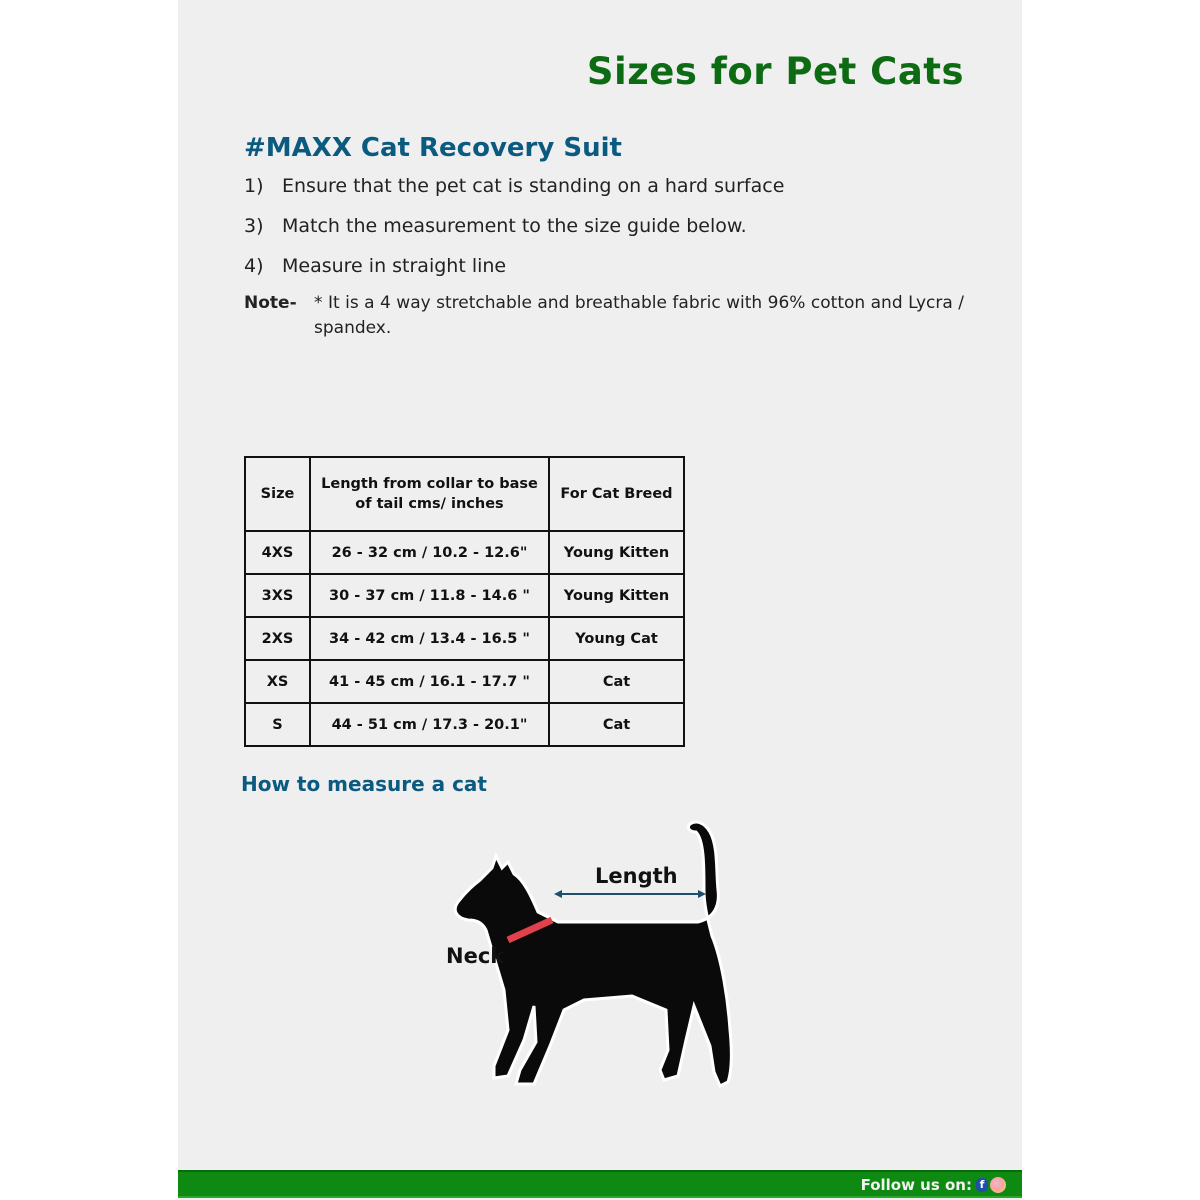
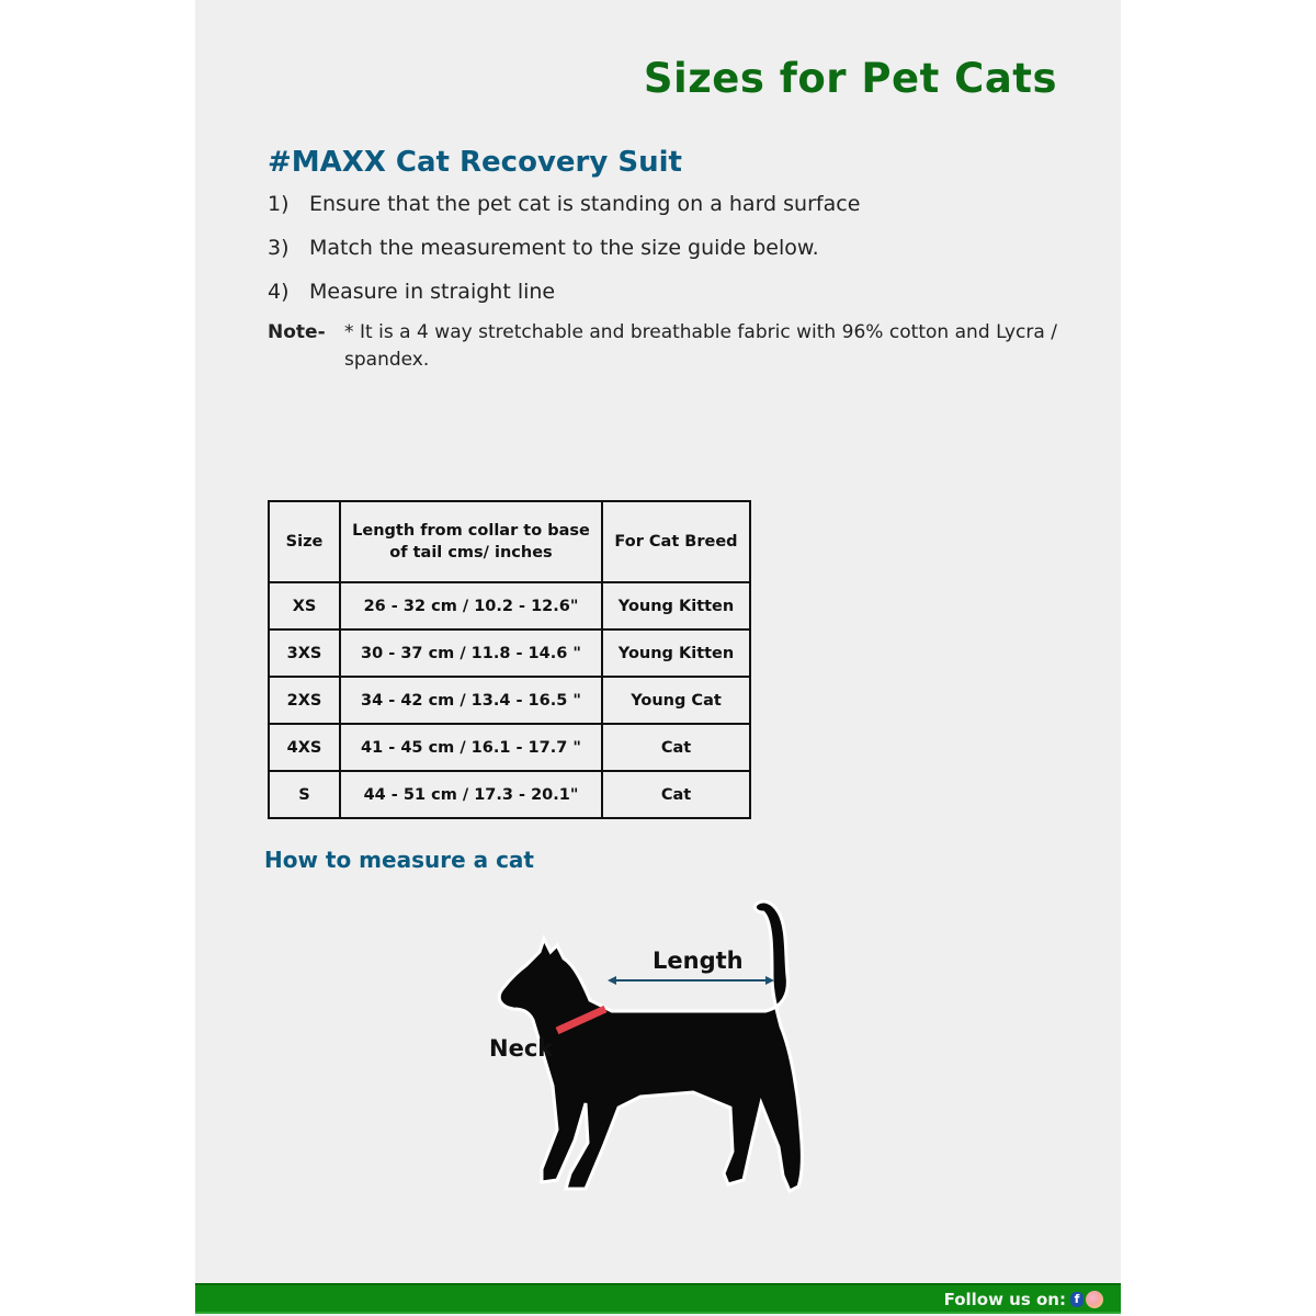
  Sizes for Pet Cats
  #MAXX Cat Recovery Suit
  1)
  Ensure that the pet cat is standing on a hard surface
  3)
  Match the measurement to the size guide below.
  4)
  Measure in straight line
  Note-
  * It is a 4 way stretchable and breathable fabric with 96% cotton and Lycra / spandex.
  Size	Length from collar to base of tail cms/ inches	For Cat Breed
- 4XS	26 - 32 cm / 10.2 - 12.6"	Young Kitten
+ XS	26 - 32 cm / 10.2 - 12.6"	Young Kitten
  3XS	30 - 37 cm / 11.8 - 14.6 "	Young Kitten
  2XS	34 - 42 cm / 13.4 - 16.5 "	Young Cat
- XS	41 - 45 cm / 16.1 - 17.7 "	Cat
+ 4XS	41 - 45 cm / 16.1 - 17.7 "	Cat
  S	44 - 51 cm / 17.3 - 20.1"	Cat
  How to measure a cat
  Length
  Neck
  Follow us on:
  f
